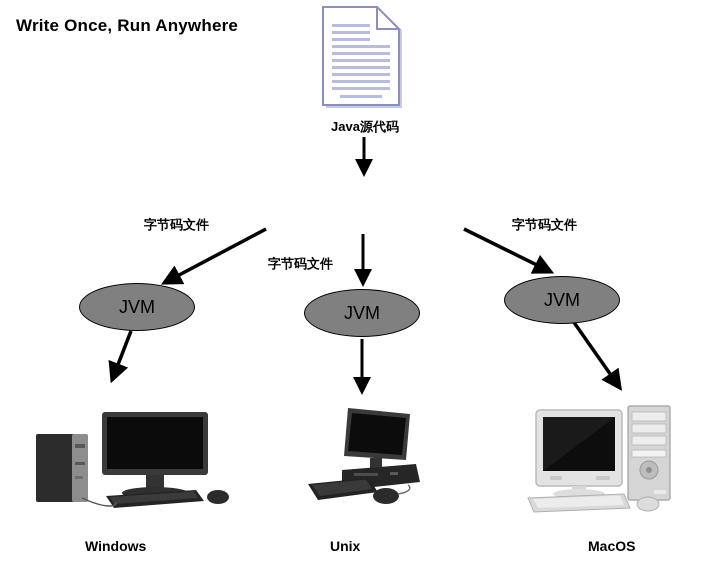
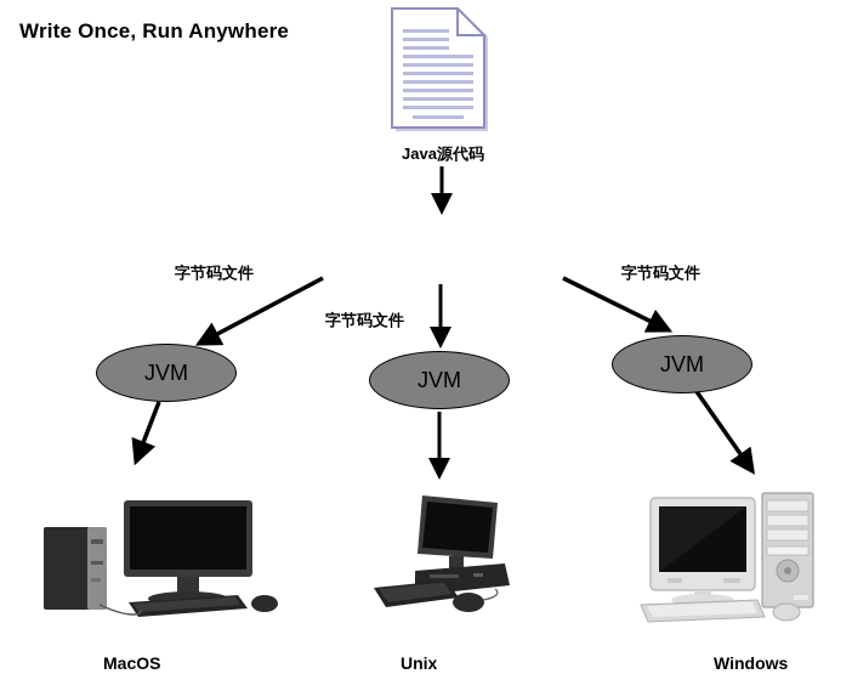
  Write Once, Run Anywhere
  Java源代码
  字节码文件
  字节码文件
  字节码文件
  JVM
  JVM
  JVM
- Windows
+ MacOS
  Unix
- MacOS
+ Windows
